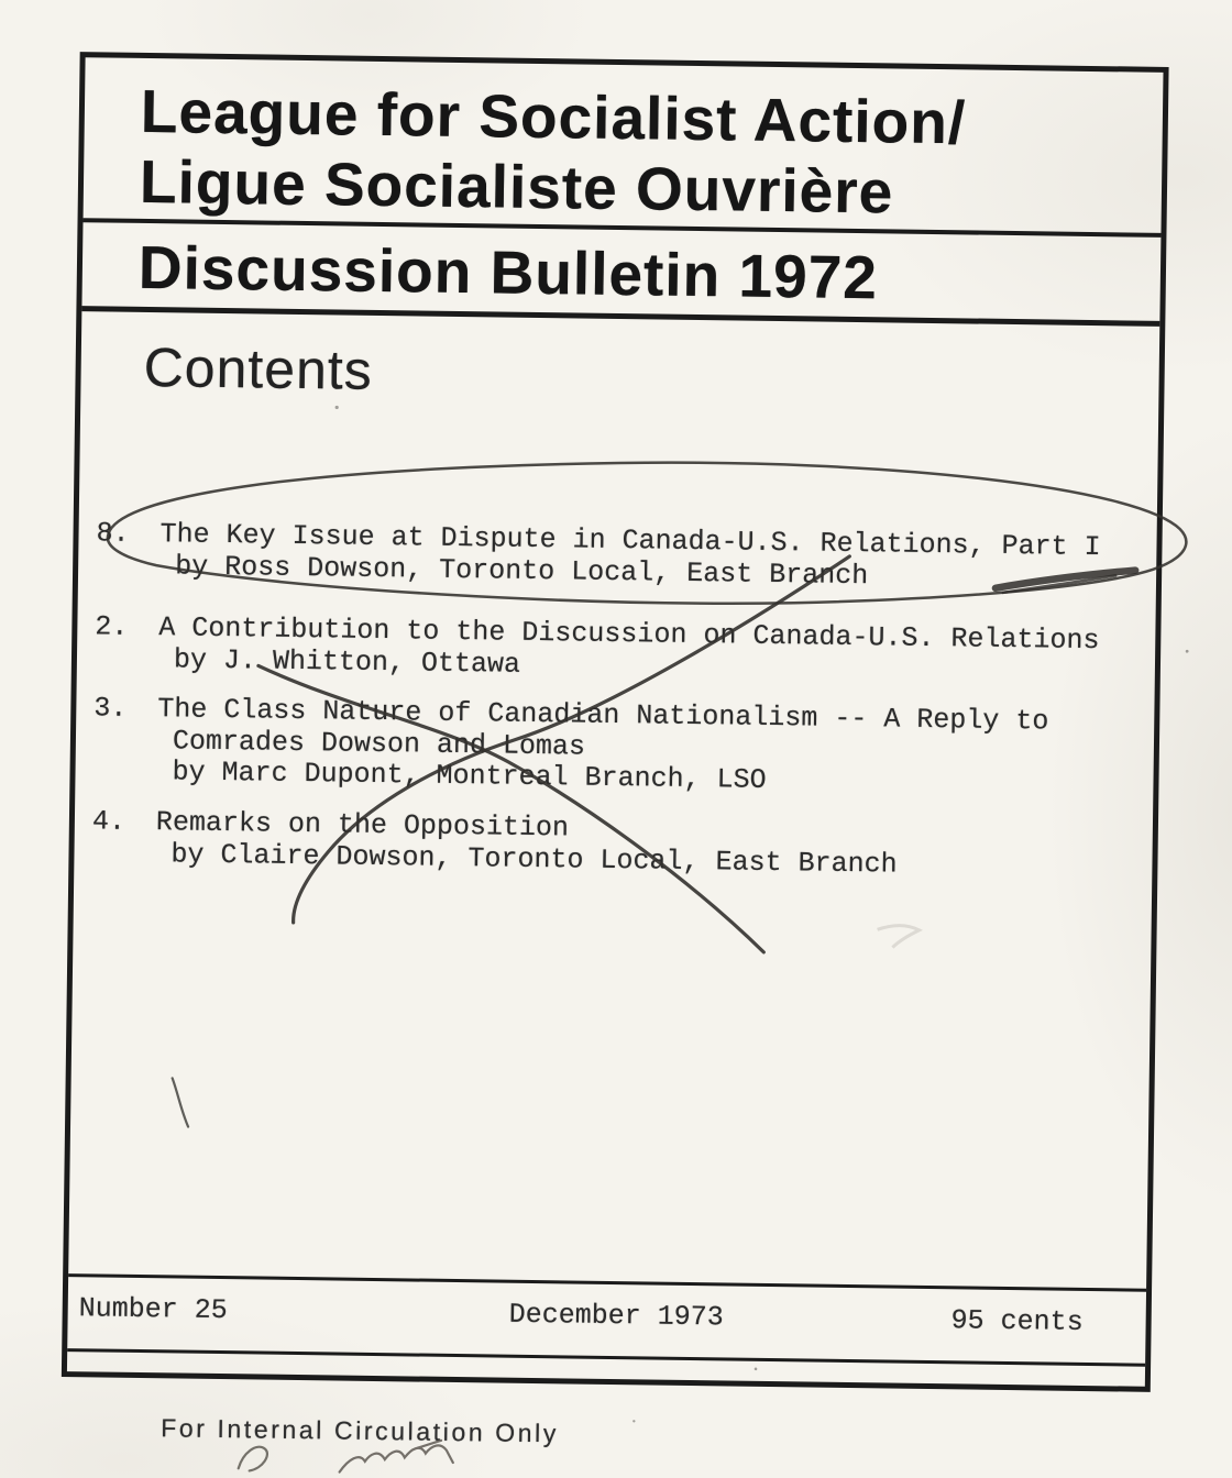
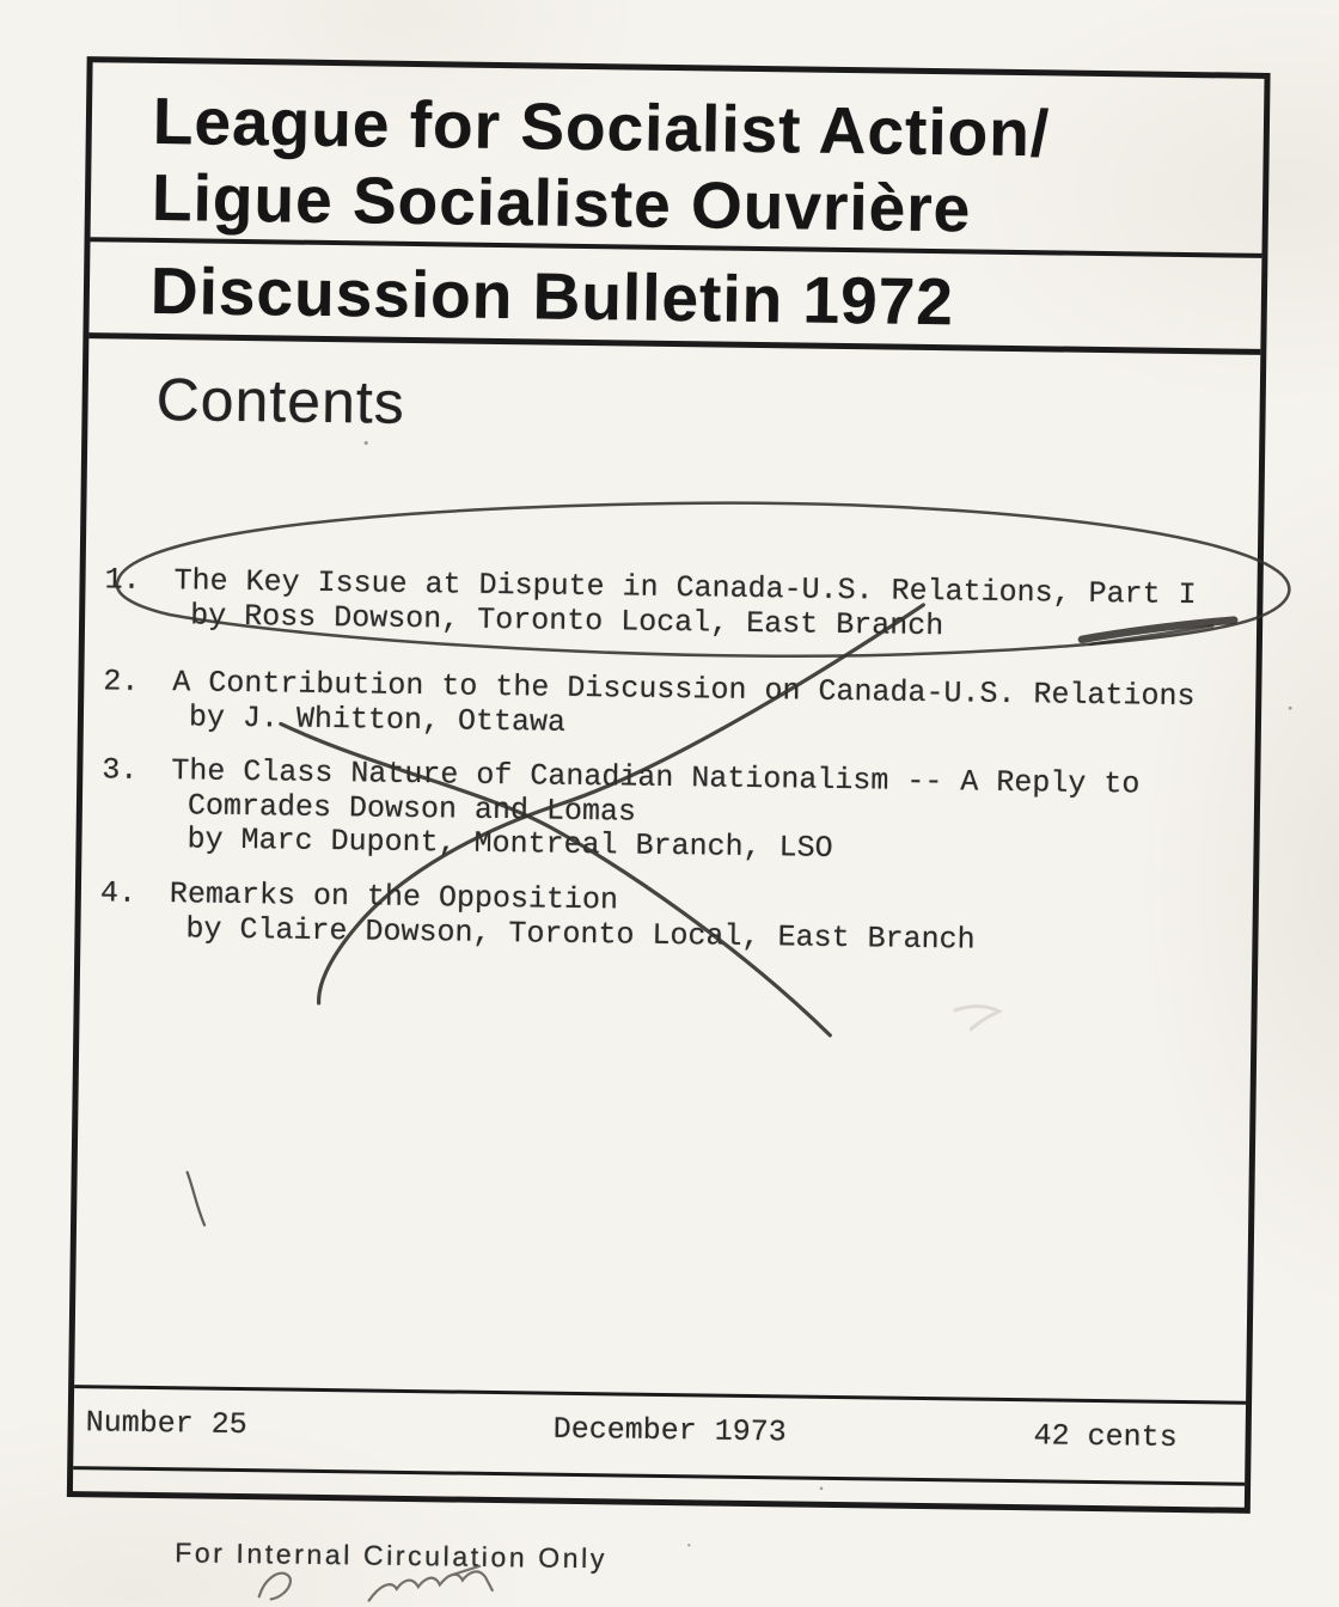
  League for Socialist Action/
  Ligue Socialiste Ouvrière
  Discussion Bulletin 1972
  Contents
- 8.
+ 1.
  The Key Issue at Dispute in Canada-U.S. Relations, Part I
  by Ross Dowson, Toronto Local, East Branch
  2.
  A Contribution to the Discussion on Canada-U.S. Relations
  by J. Whitton, Ottawa
  3.
  The Class Natre of Canadan Nationalism -- A Reply to
  Comrades Dowson and Lomas
  by Marc Dupont, Montreal Branch, LSO
  4.
  Remarks on the Opposition
  by Claire Dowson, Toronto Locl, East Branch
  Number 25
  December 1973
- 95 cents
+ 42 cents
  For Internal Circulation Only
